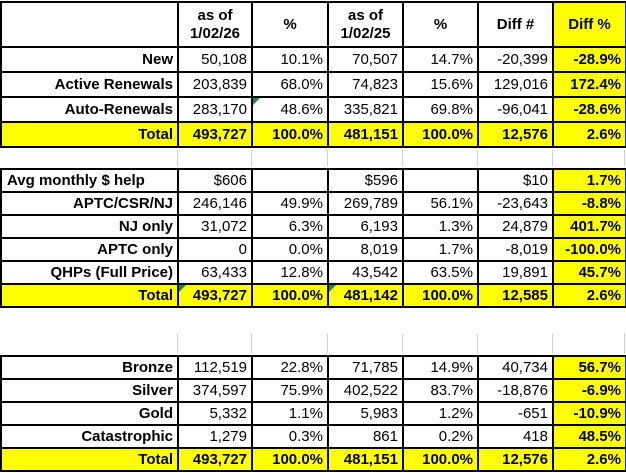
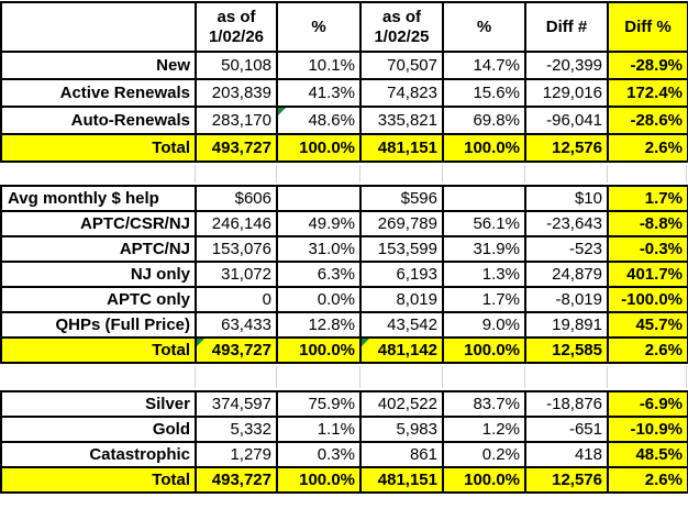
  	as of 1/02/26	%	as of 1/02/25	%	Diff #	Diff %
  New	50,108	10.1%	70,507	14.7%	-20,399	-28.9%
- Active Renewals	203,839	68.0%	74,823	15.6%	129,016	172.4%
+ Active Renewals	203,839	41.3%	74,823	15.6%	129,016	172.4%
  Auto-Renewals	283,170	48.6%	335,821	69.8%	-96,041	-28.6%
  Total	493,727	100.0%	481,151	100.0%	12,576	2.6%
  Avg monthly $ help	$606		$596		$10	1.7%
  APTC/CSR/NJ	246,146	49.9%	269,789	56.1%	-23,643	-8.8%
+ APTC/NJ	153,076	31.0%	153,599	31.9%	-523	-0.3%
  NJ only	31,072	6.3%	6,193	1.3%	24,879	401.7%
  APTC only	0	0.0%	8,019	1.7%	-8,019	-100.0%
- QHPs (Full Price)	63,433	12.8%	43,542	63.5%	19,891	45.7%
+ QHPs (Full Price)	63,433	12.8%	43,542	9.0%	19,891	45.7%
  Total	493,727	100.0%	481,142	100.0%	12,585	2.6%
- Bronze	112,519	22.8%	71,785	14.9%	40,734	56.7%
  Silver	374,597	75.9%	402,522	83.7%	-18,876	-6.9%
  Gold	5,332	1.1%	5,983	1.2%	-651	-10.9%
  Catastrophic	1,279	0.3%	861	0.2%	418	48.5%
  Total	493,727	100.0%	481,151	100.0%	12,576	2.6%
